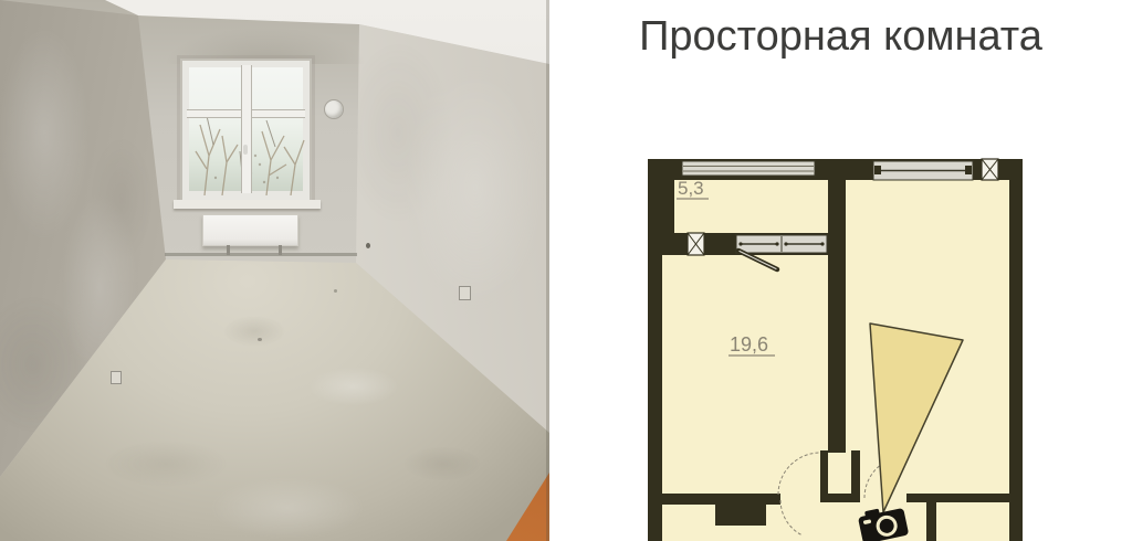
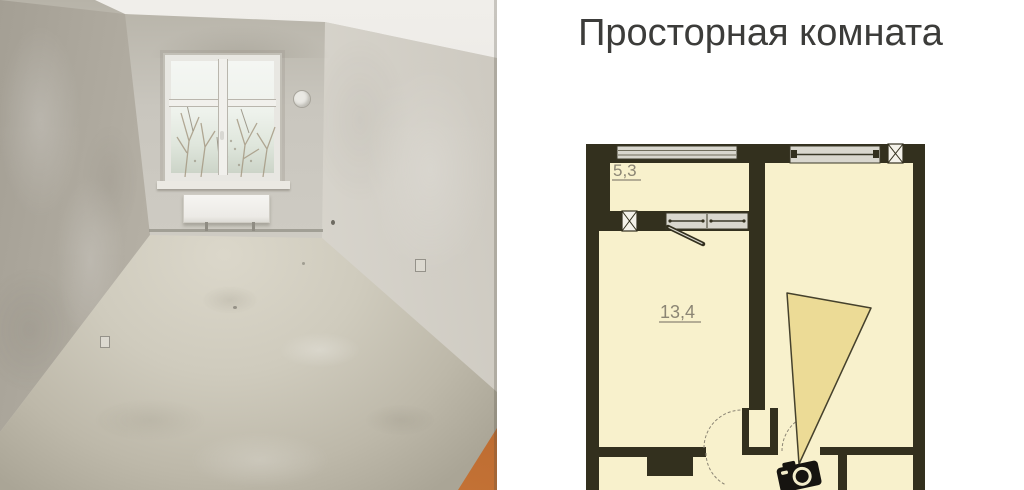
  Просторная комната
  5,3
- 19,6
+ 13,4
